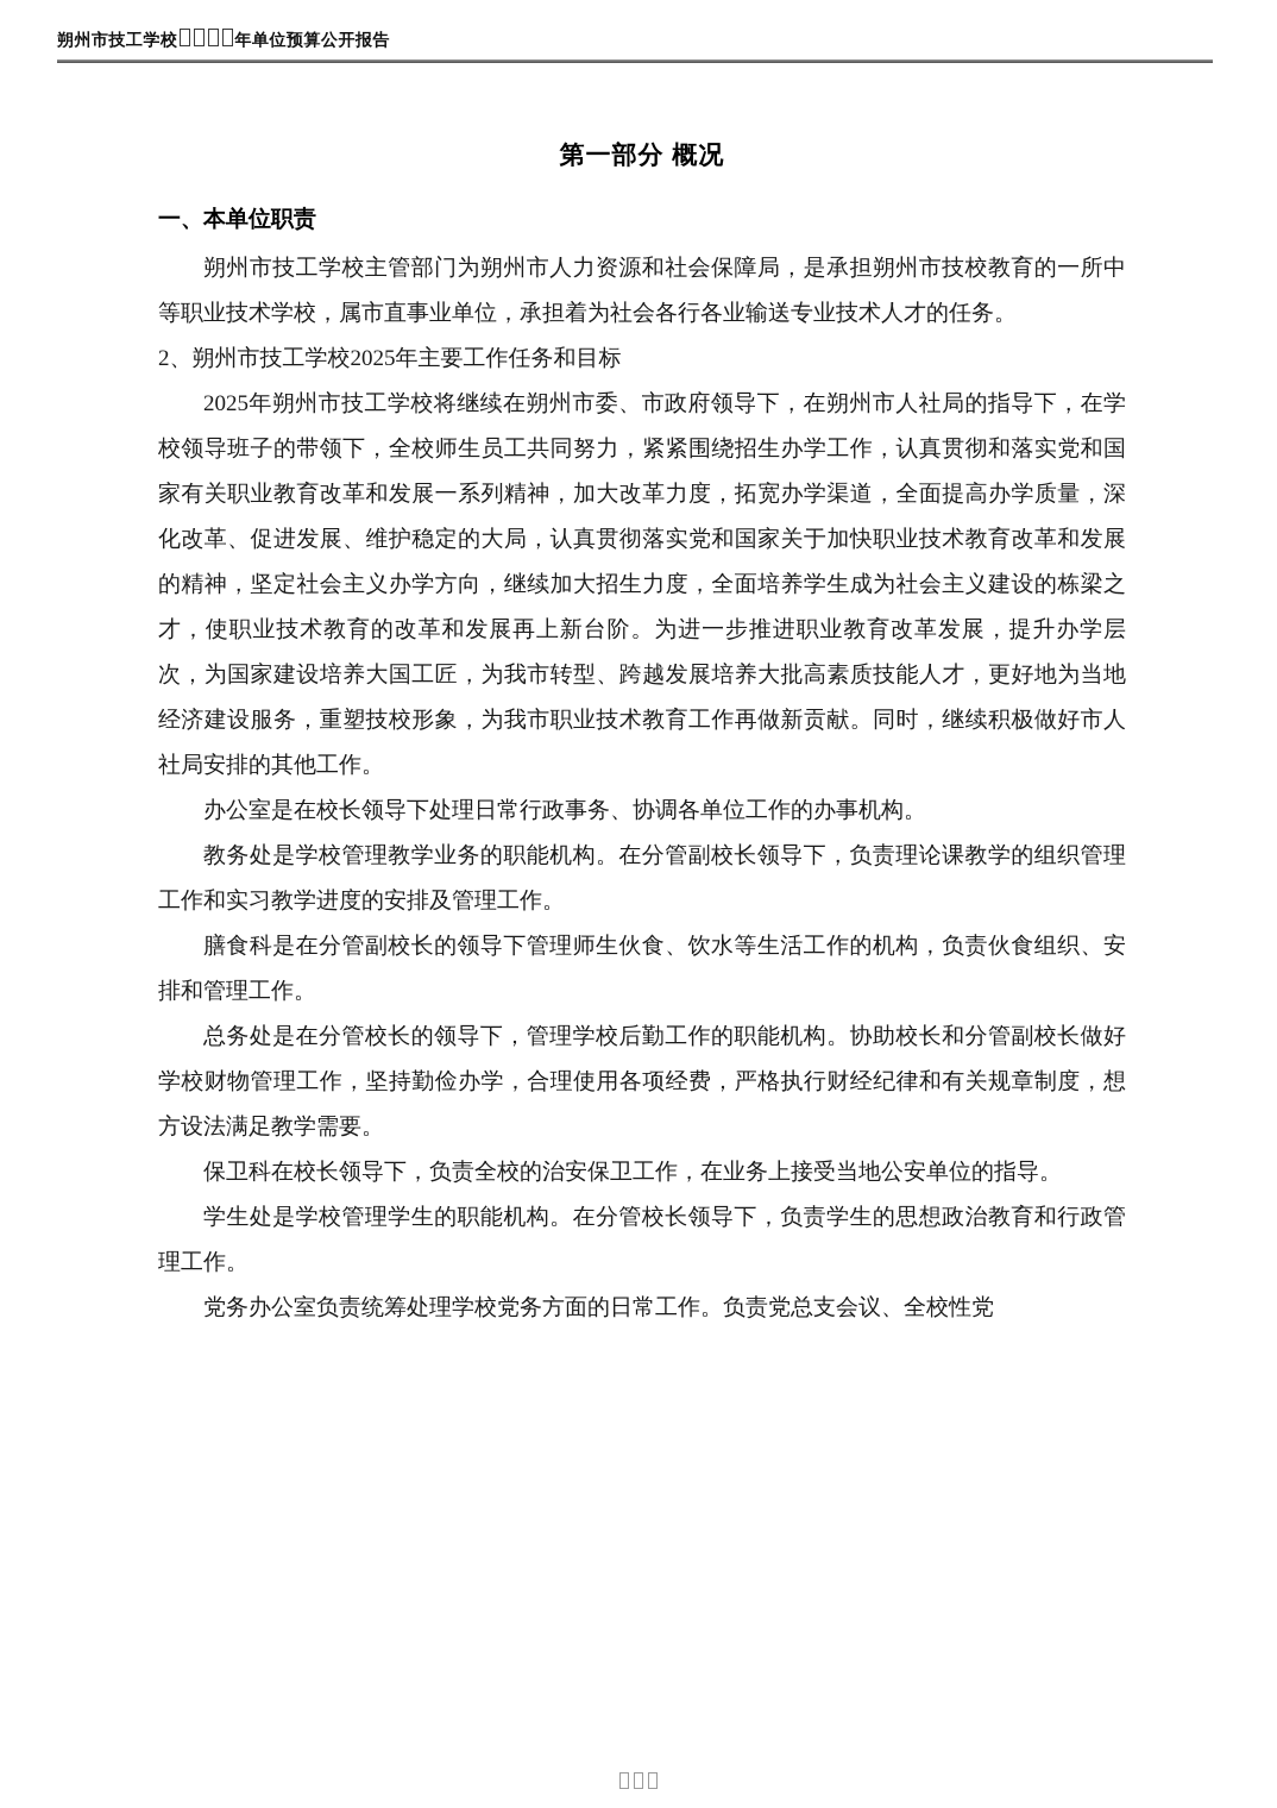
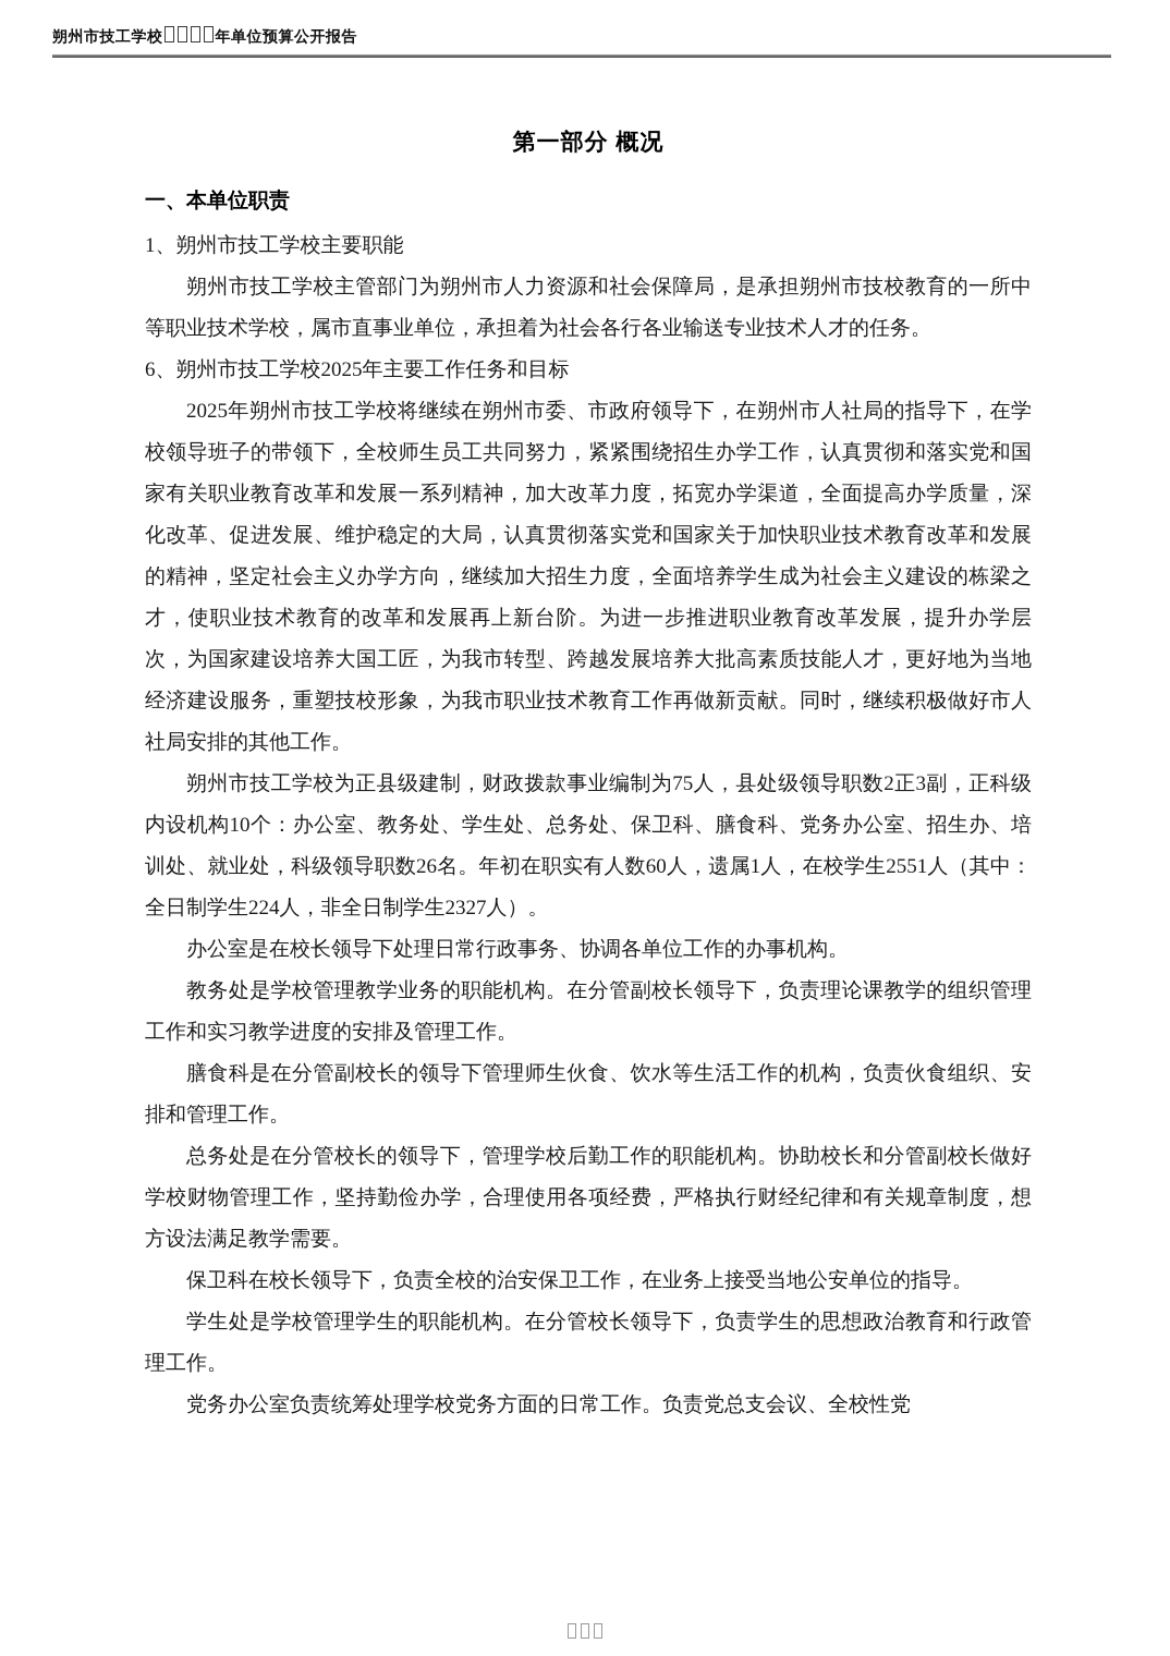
  朔州市技工学校 年单位预算公开报告
  第一部分 概况
  一、本单位职责
+ 1、朔州市技工学校主要职能
  朔州市技工学校主管部门为朔州市人力资源和社会保障局，是承担朔州市技校教育的一所中等职业技术学校，属市直事业单位，承担着为社会各行各业输送专业技术人才的任务。
- 2、朔州市技工学校2025年主要工作任务和目标
+ 6、朔州市技工学校2025年主要工作任务和目标
  2025年朔州市技工学校将继续在朔州市委、市政府领导下，在朔州市人社局的指导下，在学校领导班子的带领下，全校师生员工共同努力，紧紧围绕招生办学工作，认真贯彻和落实党和国家有关职业教育改革和发展一系列精神，加大改革力度，拓宽办学渠道，全面提高办学质量，深化改革、促进发展、维护稳定的大局，认真贯彻落实党和国家关于加快职业技术教育改革和发展的精神，坚定社会主义办学方向，继续加大招生力度，全面培养学生成为社会主义建设的栋梁之才，使职业技术教育的改革和发展再上新台阶。为进一步推进职业教育改革发展，提升办学层次，为国家建设培养大国工匠，为我市转型、跨越发展培养大批高素质技能人才，更好地为当地经济建设服务，重塑技校形象，为我市职业技术教育工作再做新贡献。同时，继续积极做好市人社局安排的其他工作。
+ 朔州市技工学校为正县级建制，财政拨款事业编制为75人，县处级领导职数2正3副，正科级内设机构10个：办公室、教务处、学生处、总务处、保卫科、膳食科、党务办公室、招生办、培训处、就业处，科级领导职数26名。年初在职实有人数60人，遗属1人，在校学生2551人（其中：全日制学生224人，非全日制学生2327人）。
  办公室是在校长领导下处理日常行政事务、协调各单位工作的办事机构。
  教务处是学校管理教学业务的职能机构。在分管副校长领导下，负责理论课教学的组织管理工作和实习教学进度的安排及管理工作。
  膳食科是在分管副校长的领导下管理师生伙食、饮水等生活工作的机构，负责伙食组织、安排和管理工作。
  总务处是在分管校长的领导下，管理学校后勤工作的职能机构。协助校长和分管副校长做好学校财物管理工作，坚持勤俭办学，合理使用各项经费，严格执行财经纪律和有关规章制度，想方设法满足教学需要。
  保卫科在校长领导下，负责全校的治安保卫工作，在业务上接受当地公安单位的指导。
  学生处是学校管理学生的职能机构。在分管校长领导下，负责学生的思想政治教育和行政管理工作。
  党务办公室负责统筹处理学校党务方面的日常工作。负责党总支会议、全校性党
